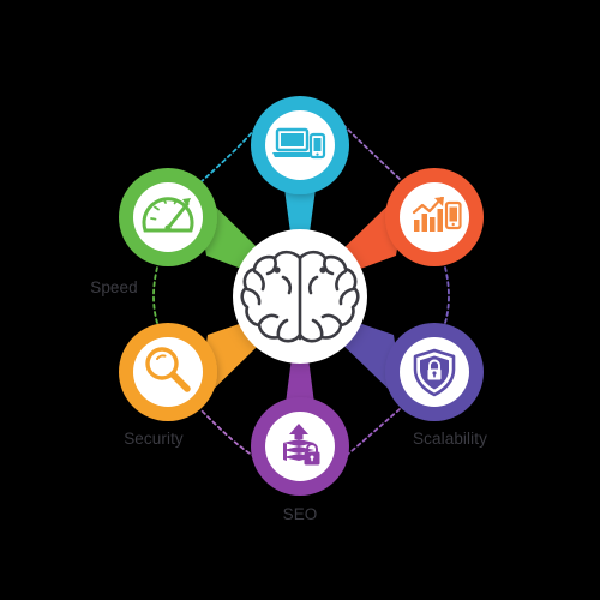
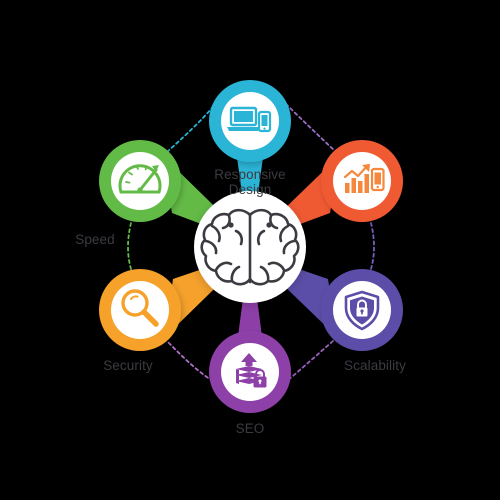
+ Responsive
+ Design
  Speed
  Security
  Scalability
  SEO
